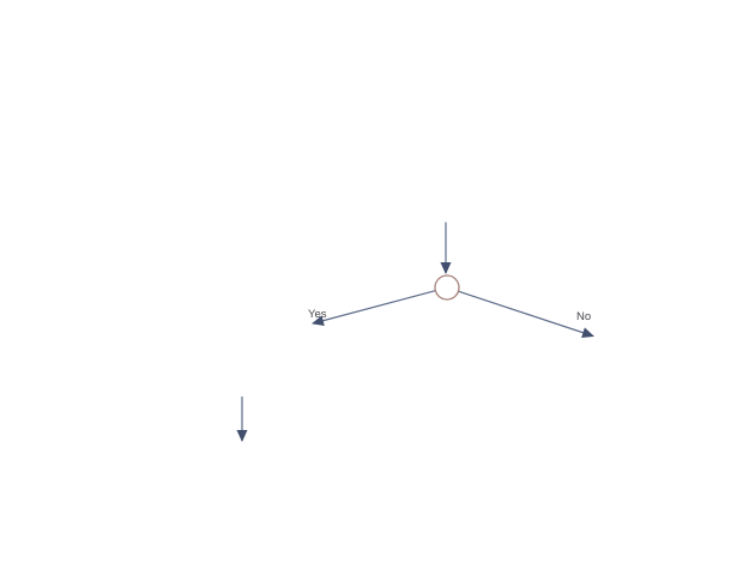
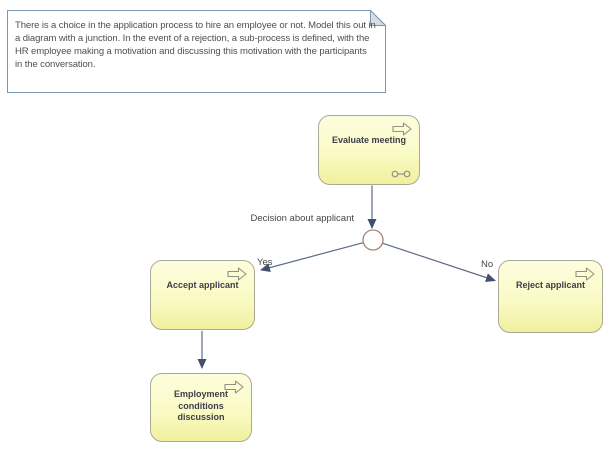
+ There is a choice in the application process to hire an employee or not. Model this out in a diagram with a junction. In the event of a rejection, a sub-process is defined, with the HR employee making a motivation and discussing this motivation with the participants in the conversation.
+ Evaluate meeting
+ Accept applicant
+ Reject applicant
+ Employment conditions discussion
+ Decision about applicant
  Yes
  No
